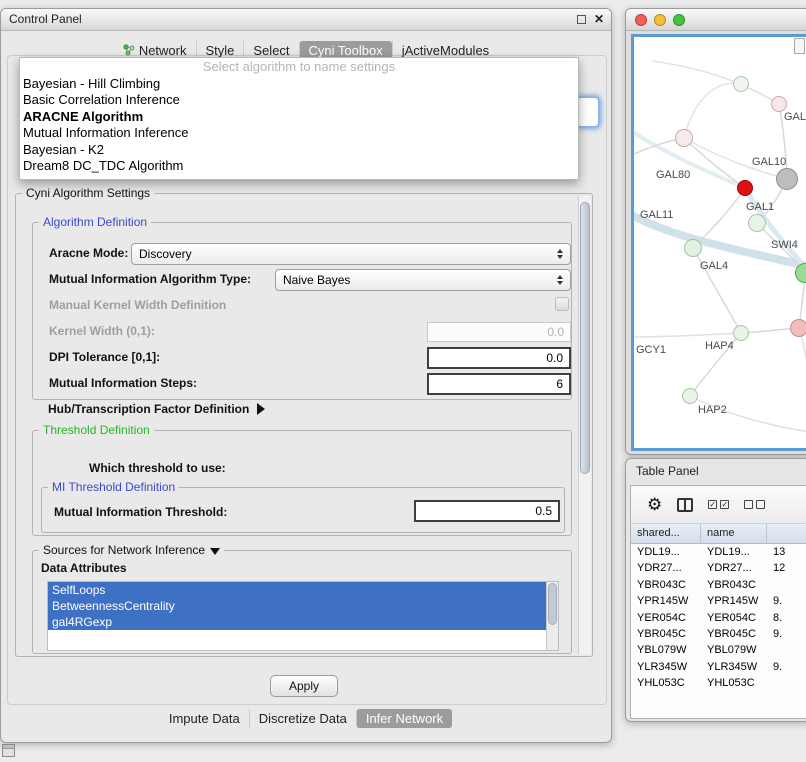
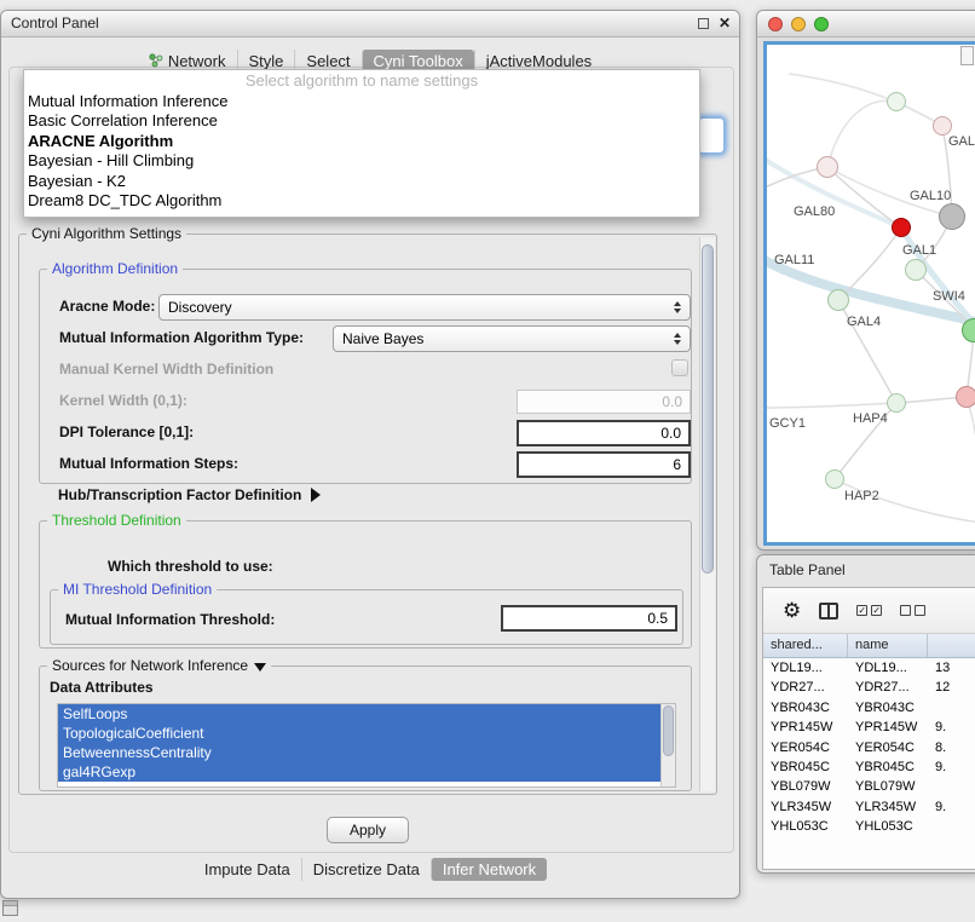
  Control Panel
  ✕
  Network
  Style
  Select
  Cyni Toolbox
  jActiveModules
  Select algorithm to name settings
- Bayesian - Hill Climbing
+ Mutual Information Inference
  Basic Correlation Inference
  ARACNE Algorithm
- Mutual Information Inference
+ Bayesian - Hill Climbing
  Bayesian - K2
  Dream8 DC_TDC Algorithm
  Cyni Algorithm Settings
  Algorithm Definition
  Aracne Mode:
  Discovery
  Mutual Information Algorithm Type:
  Naive Bayes
  Manual Kernel Width Definition
  Kernel Width (0,1):
  0.0
  DPI Tolerance [0,1]:
  0.0
  Mutual Information Steps:
  6
  Hub/Transcription Factor Definition
  Threshold Definition
  Which threshold to use:
  MI Threshold Definition
  Mutual Information Threshold:
  0.5
  Sources for Network Inference
  Data Attributes
  SelfLoops
+ TopologicalCoefficient
  BetweennessCentrality
  gal4RGexp
  Apply
  Impute Data
  Discretize Data
  Infer Network
  GAL
  GAL80
  GAL10
  GAL11
  GAL1
  SWI4
  GAL4
  GCY1
  HAP4
  HAP2
  Table Panel
  ⚙
  ✓
  ✓
  shared...
  name
  YDL19...
  YDL19...
  13
  YDR27...
  YDR27...
  12
  YBR043C
  YBR043C
  YPR145W
  YPR145W
  9.
  YER054C
  YER054C
  8.
  YBR045C
  YBR045C
  9.
  YBL079W
  YBL079W
  YLR345W
  YLR345W
  9.
  YHL053C
  YHL053C
